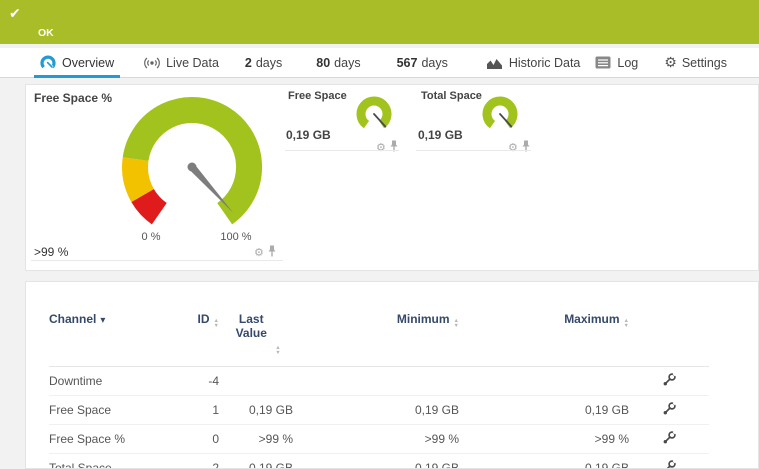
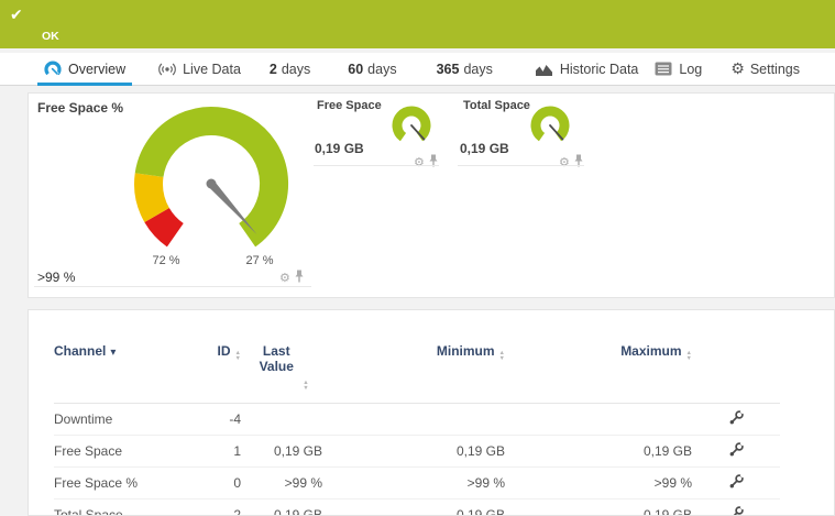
  ✔
  OK
  Overview
  Live Data
  2
  days
- 80
+ 60
  days
- 567
+ 365
  days
  Historic Data
  Log
  ⚙
  Settings
  Free Space %
- 0 %
+ 72 %
- 100 %
+ 27 %
  >99 %
  ⚙
  Free Space
  0,19 GB
  ⚙
  Total Space
  0,19 GB
  ⚙
  Channel ▾	ID	Last Value	Minimum	Maximum
  Downtime	-4
  Free Space	1	0,19 GB	0,19 GB	0,19 GB
  Free Space %	0	>99 %	>99 %	>99 %
  Total Space	2	0,19 GB	0,19 GB	0,19 GB
